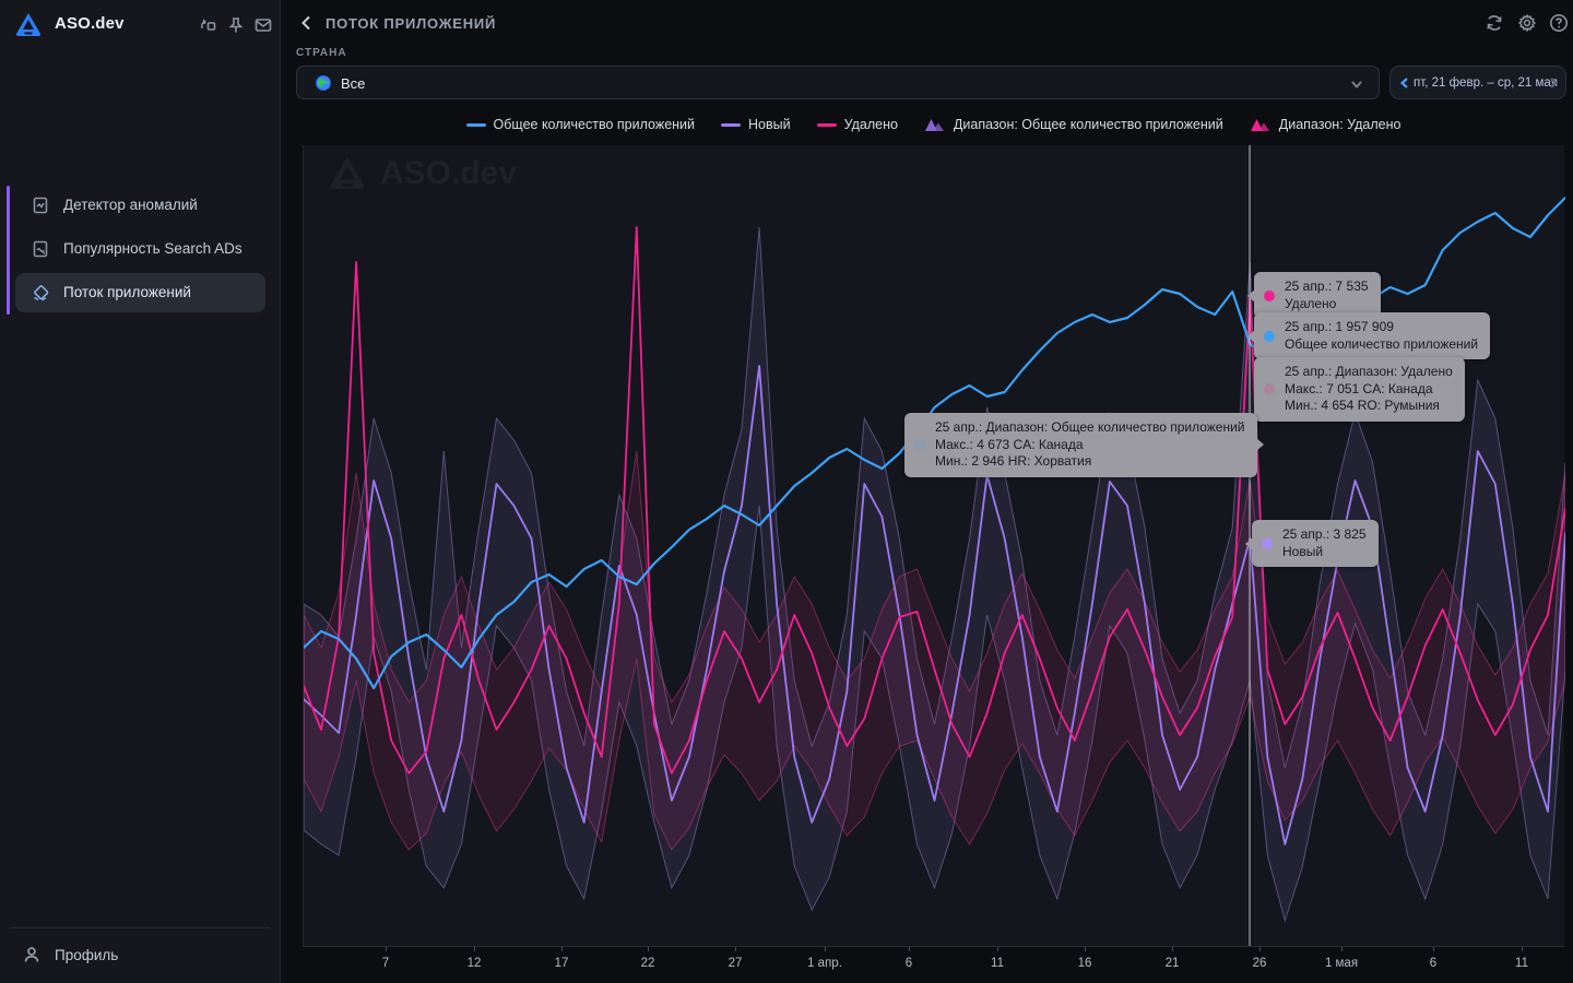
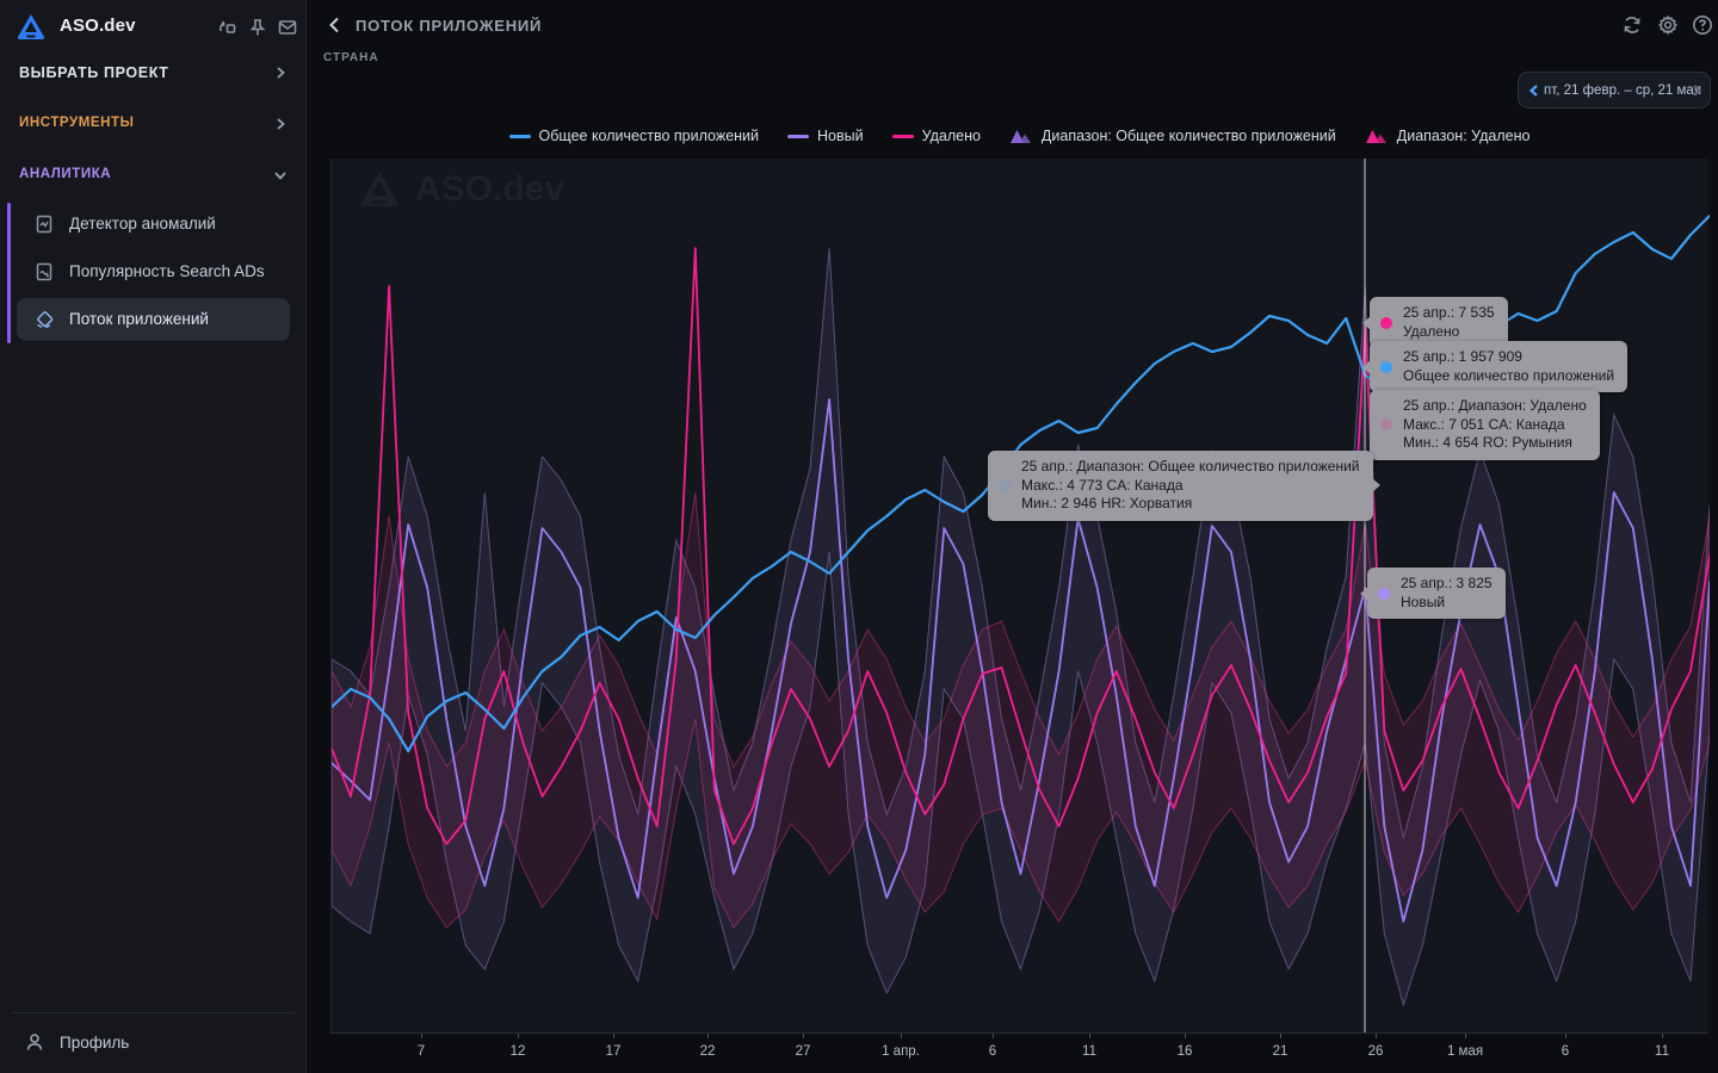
  ASO.dev
+ ВЫБРАТЬ ПРОЕКТ
+ ИНСТРУМЕНТЫ
+ АНАЛИТИКА
  Детектор аномалий
  Популярность Search ADs
  Поток приложений
  Профиль
  ПОТОК ПРИЛОЖЕНИЙ
  СТРАНА
- Все
  пт, 21 февр. – ср, 21 м
  Общее количество приложений
  Новый
  Удалено
  Диапазон: Общее количество приложений
  Диапазон: Удалено
  7
  12
  17
  22
  27
  1 апр.
  6
  11
  16
  21
  26
  1 мая
  6
  11
  25 апр.: 7 535
  Удалено
  25 апр.: 1 957 909
  Общее количество приложений
  25 апр.: Диапазон: Удалено
  Макс.: 7 051 CA: Канада
  Мин.: 4 654 RO: Румыния
  25 апр.: Диапазон: Общее количество приложений
- Макс.: 4 673 CA: Канада
+ Макс.: 4 773 CA: Канада
  Мин.: 2 946 HR: Хорватия
  25 апр.: 3 825
  Новый
